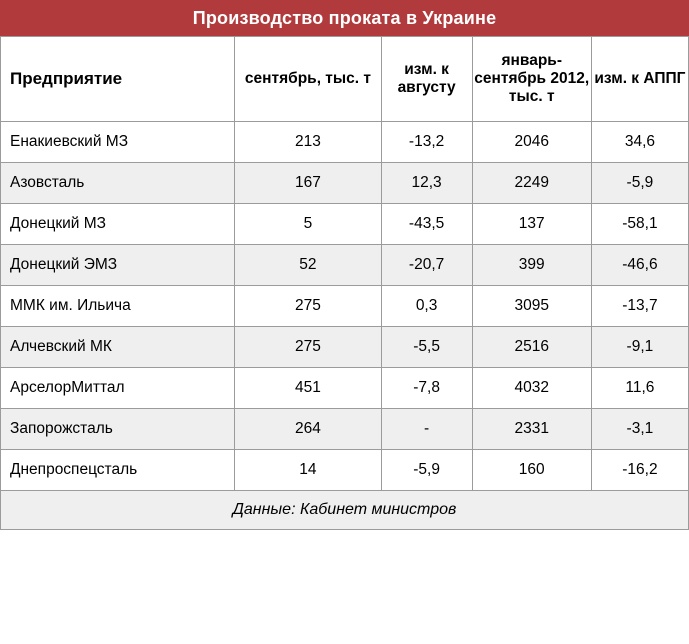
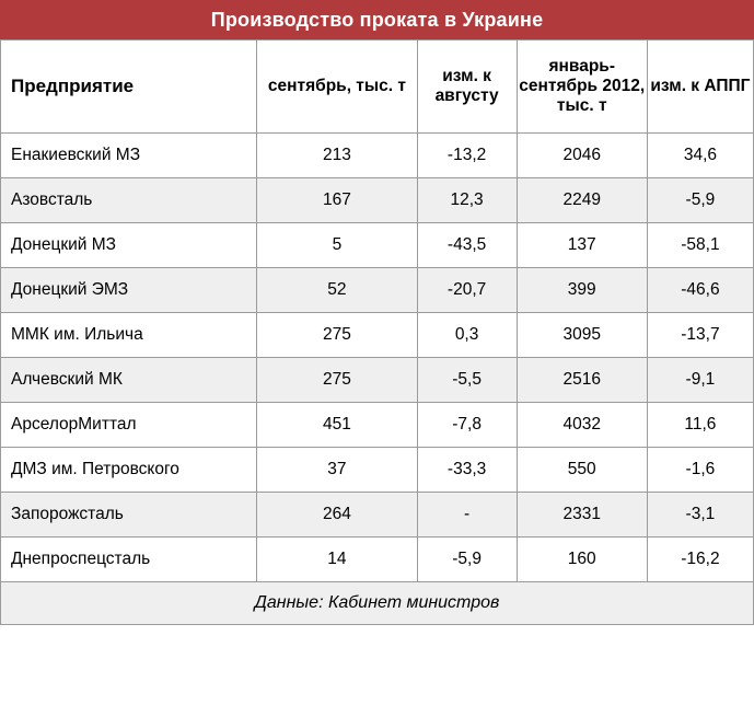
  Производство проката в Украине
  Предприятие	сентябрь, тыс. т	изм. к августу	январь-сентябрь 2012, тыс. т	изм. к АППГ
  Енакиевский МЗ	213	-13,2	2046	34,6
  Азовсталь	167	12,3	2249	-5,9
  Донецкий МЗ	5	-43,5	137	-58,1
  Донецкий ЭМЗ	52	-20,7	399	-46,6
  ММК им. Ильича	275	0,3	3095	-13,7
  Алчевский МК	275	-5,5	2516	-9,1
  АрселорМиттал	451	-7,8	4032	11,6
+ ДМЗ им. Петровского	37	-33,3	550	-1,6
  Запорожсталь	264	-	2331	-3,1
  Днепроспецсталь	14	-5,9	160	-16,2
  Данные: Кабинет министров
